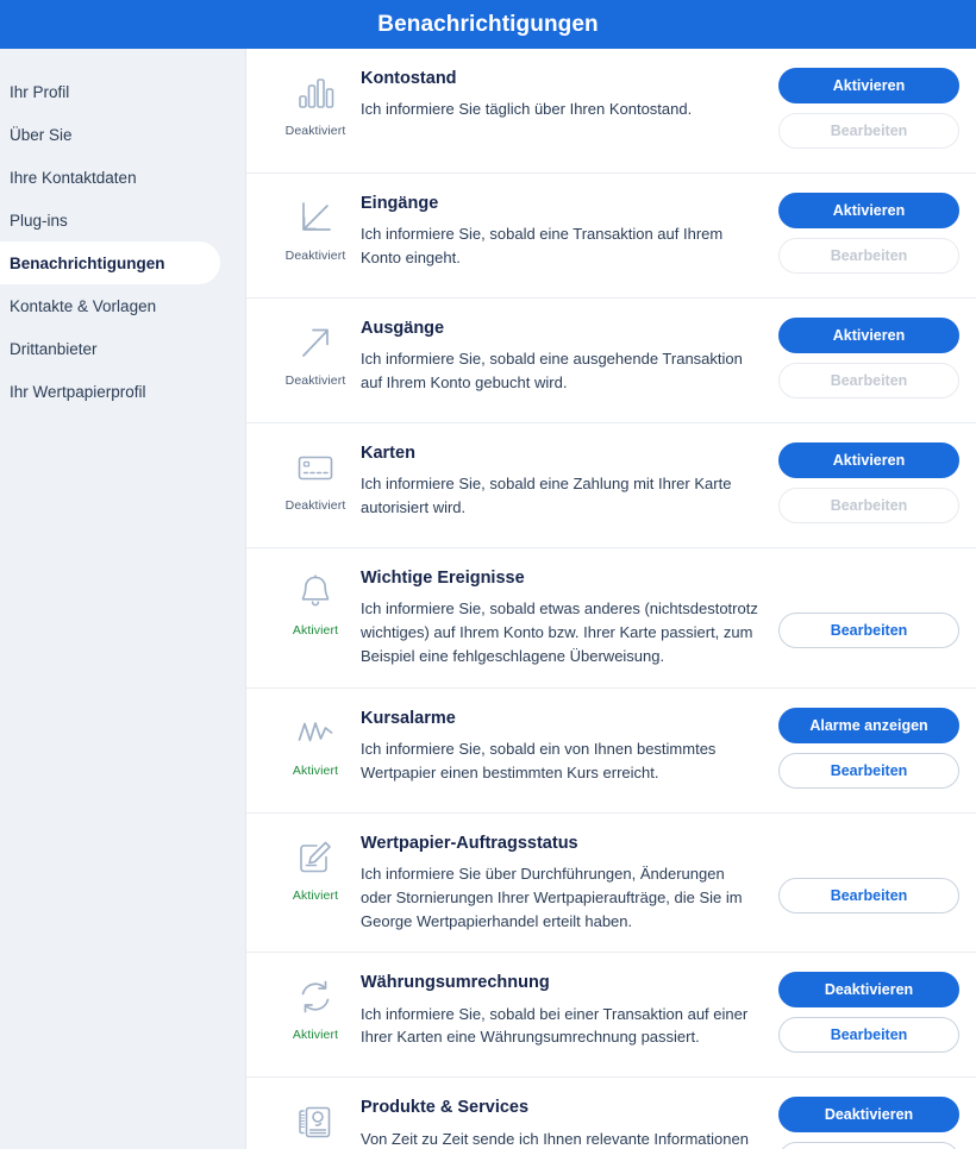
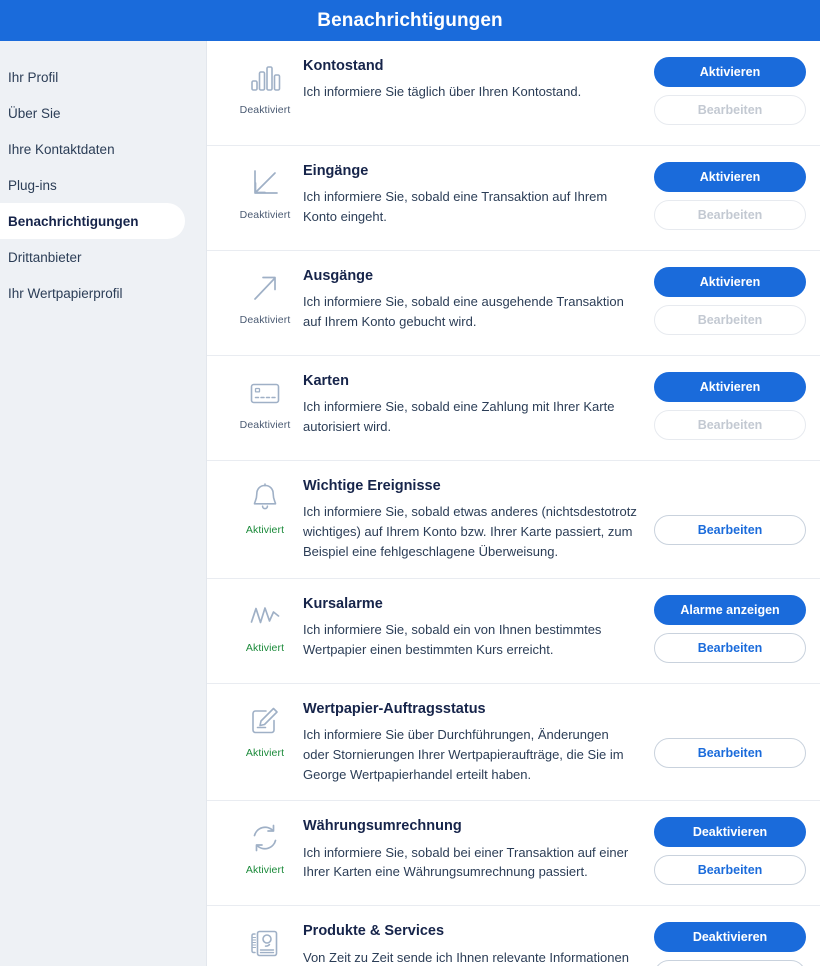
  Benachrichtigungen
  Ihr Profil
  Über Sie
  Ihre Kontaktdaten
  Plug-ins
  Benachrichtigungen
- Kontakte & Vorlagen
  Drittanbieter
  Ihr Wertpapierprofil
  Deaktiviert
  Kontostand
  Ich informiere Sie täglich über Ihren Kontostand.
  Aktivieren
  Bearbeiten
  Deaktiviert
  Eingänge
  Ich informiere Sie, sobald eine Transaktion auf Ihrem Konto eingeht.
  Aktivieren
  Bearbeiten
  Deaktiviert
  Ausgänge
  Ich informiere Sie, sobald eine ausgehende Transaktion auf Ihrem Konto gebucht wird.
  Aktivieren
  Bearbeiten
  Deaktiviert
  Karten
  Ich informiere Sie, sobald eine Zahlung mit Ihrer Karte autorisiert wird.
  Aktivieren
  Bearbeiten
  Aktiviert
  Wichtige Ereignisse
  Ich informiere Sie, sobald etwas anderes (nichtsdestotrotz wichtiges) auf Ihrem Konto bzw. Ihrer Karte passiert, zum Beispiel eine fehlgeschlagene Überweisung.
  Bearbeiten
  Aktiviert
  Kursalarme
  Ich informiere Sie, sobald ein von Ihnen bestimmtes Wertpapier einen bestimmten Kurs erreicht.
  Alarme anzeigen
  Bearbeiten
  Aktiviert
  Wertpapier-Auftragsstatus
  Ich informiere Sie über Durchführungen, Änderungen oder Stornierungen Ihrer Wertpapieraufträge, die Sie im George Wertpapierhandel erteilt haben.
  Bearbeiten
  Aktiviert
  Währungsumrechnung
  Ich informiere Sie, sobald bei einer Transaktion auf einer Ihrer Karten eine Währungsumrechnung passiert.
  Deaktivieren
  Bearbeiten
  Produkte & Services
  Deaktivieren
